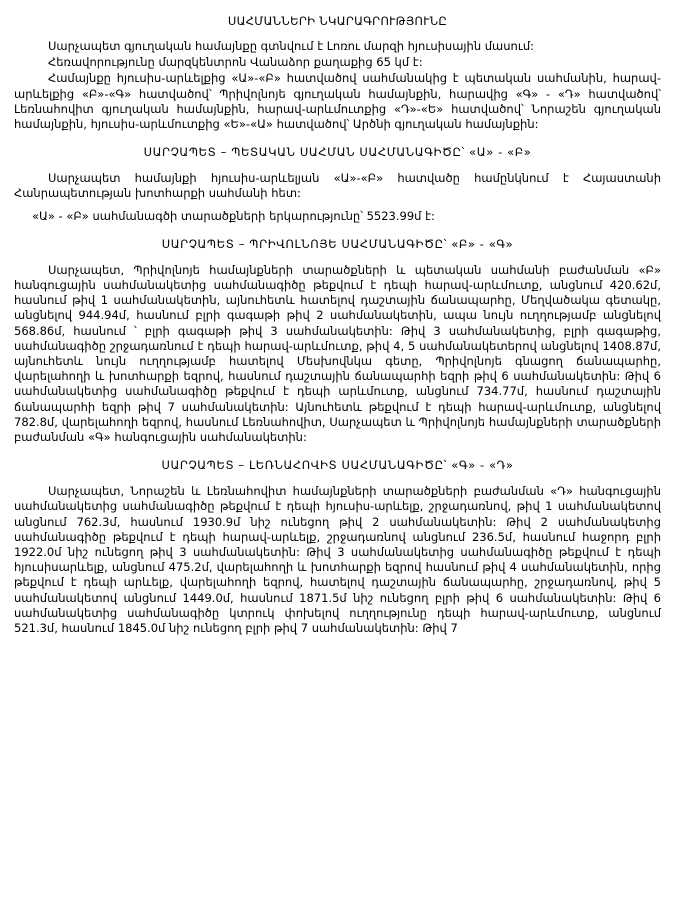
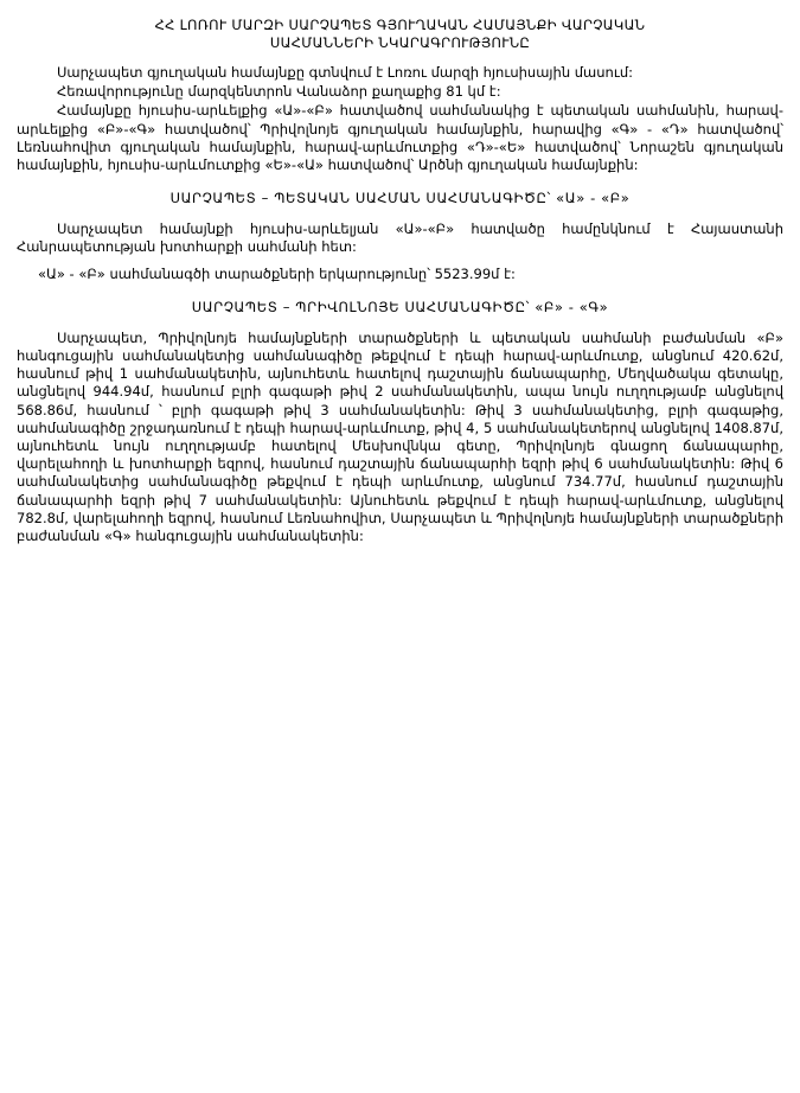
+ ՀՀ ԼՈՌՈՒ ՄԱՐԶԻ ՍԱՐՉԱՊԵՏ ԳՅՈՒՂԱԿԱՆ ՀԱՄԱՅՆՔԻ ՎԱՐՉԱԿԱՆ
  ՍԱՀՄԱՆՆԵՐԻ ՆԿԱՐԱԳՐՈՒԹՅՈՒՆԸ
  Սարչապետ գյուղական համայնքը գտնվում է Լոռու մարզի հյուսիսային մասում:
- Հեռավորությունը մարզկենտրոն Վանաձոր քաղաքից 65 կմ է:
+ Հեռավորությունը մարզկենտրոն Վանաձոր քաղաքից 81 կմ է:
  Համայնքը հյուսիս-արևելքից «Ա»-«Բ» հատվածով սահմանակից է պետական սահմանին, հարավ-արևելքից «Բ»-«Գ» հատվածով՝ Պրիվոլնոյե գյուղական համայնքին, հարավից «Գ» - «Դ» հատվածով՝ Լեռնահովիտ գյուղական համայնքին, հարավ-արևմուտքից «Դ»-«Ե» հատվածով՝ Նորաշեն գյուղական համայնքին, հյուսիս-արևմուտքից «Ե»-«Ա» հատվածով՝ Արծնի գյուղական համայնքին:
  ՍԱՐՉԱՊԵՏ – ՊԵՏԱԿԱՆ ՍԱՀՄԱՆ ՍԱՀՄԱՆԱԳԻԾԸ՝ «Ա» - «Բ»
  Սարչապետ համայնքի հյուսիս-արևելյան «Ա»-«Բ» հատվածը համընկնում է Հայաստանի Հանրապետության խոտհարքի սահմանի հետ:
  «Ա» - «Բ» սահմանագծի տարածքների երկարությունը՝ 5523.99մ է:
  ՍԱՐՉԱՊԵՏ – ՊՐԻՎՈԼՆՈՅԵ ՍԱՀՄԱՆԱԳԻԾԸ՝ «Բ» - «Գ»
  Սարչապետ, Պրիվոլնոյե համայնքների տարածքների և պետական սահմանի բաժանման «Բ» հանգուցային սահմանակետից սահմանագիծը թեքվում է դեպի հարավ-արևմուտք, անցնում 420.62մ, հասնում թիվ 1 սահմանակետին, այնուհետև հատելով դաշտային ճանապարհը, Մեղվածակա գետակը, անցնելով 944.94մ, հասնում բլրի գագաթի թիվ 2 սահմանակետին, ապա նույն ուղղությամբ անցնելով 568.86մ, հասնում ՝ բլրի գագաթի թիվ 3 սահմանակետին: Թիվ 3 սահմանակետից, բլրի գագաթից, սահմանագիծը շրջադառնում է դեպի հարավ-արևմուտք, թիվ 4, 5 սահմանակետերով անցնելով 1408.87մ, այնուհետև նույն ուղղությամբ հատելով Մեսխովնկա գետը, Պրիվոլնոյե գնացող ճանապարհը, վարելահողի և խոտհարքի եզրով, հասնում դաշտային ճանապարհի եզրի թիվ 6 սահմանակետին: Թիվ 6 սահմանակետից սահմանագիծը թեքվում է դեպի արևմուտք, անցնում 734.77մ, հասնում դաշտային ճանապարհի եզրի թիվ 7 սահմանակետին: Այնուհետև թեքվում է դեպի հարավ-արևմուտք, անցնելով 782.8մ, վարելահողի եզրով, հասնում Լեռնահովիտ, Սարչապետ և Պրիվոլնոյե համայնքների տարածքների բաժանման «Գ» հանգուցային սահմանակետին:
- ՍԱՐՉԱՊԵՏ – ԼԵՌՆԱՀՈՎԻՏ ՍԱՀՄԱՆԱԳԻԾԸ՝ «Գ» - «Դ»
- Սարչապետ, Նորաշեն և Լեռնահովիտ համայնքների տարածքների բաժանման «Դ» հանգուցային սահմանակետից սահմանագիծը թեքվում է դեպի հյուսիս-արևելք, շրջադառնով, թիվ 1 սահմանակետով անցնում 762.3մ, հասնում 1930.9մ նիշ ունեցող թիվ 2 սահմանակետին: Թիվ 2 սահմանակետից սահմանագիծը թեքվում է դեպի հարավ-արևելք, շրջադառնով անցնում 236.5մ, հասնում հաջորդ բլրի 1922.0մ նիշ ունեցող թիվ 3 սահմանակետին: Թիվ 3 սահմանակետից սահմանագիծը թեքվում է դեպի հյուսիսարևելք, անցնում 475.2մ, վարելահողի և խոտհարքի եզրով հասնում թիվ 4 սահմանակետին, որից թեքվում է դեպի արևելք, վարելահողի եզրով, հատելով դաշտային ճանապարհը, շրջադառնով, թիվ 5 սահմանակետով անցնում 1449.0մ, հասնում 1871.5մ նիշ ունեցող բլրի թիվ 6 սահմանակետին: Թիվ 6 սահմանակետից սահմանագիծը կտրուկ փոխելով ուղղությունը դեպի հարավ-արևմուտք, անցնում 521.3մ, հասնում 1845.0մ նիշ ունեցող բլրի թիվ 7 սահմանակետին: Թիվ 7
